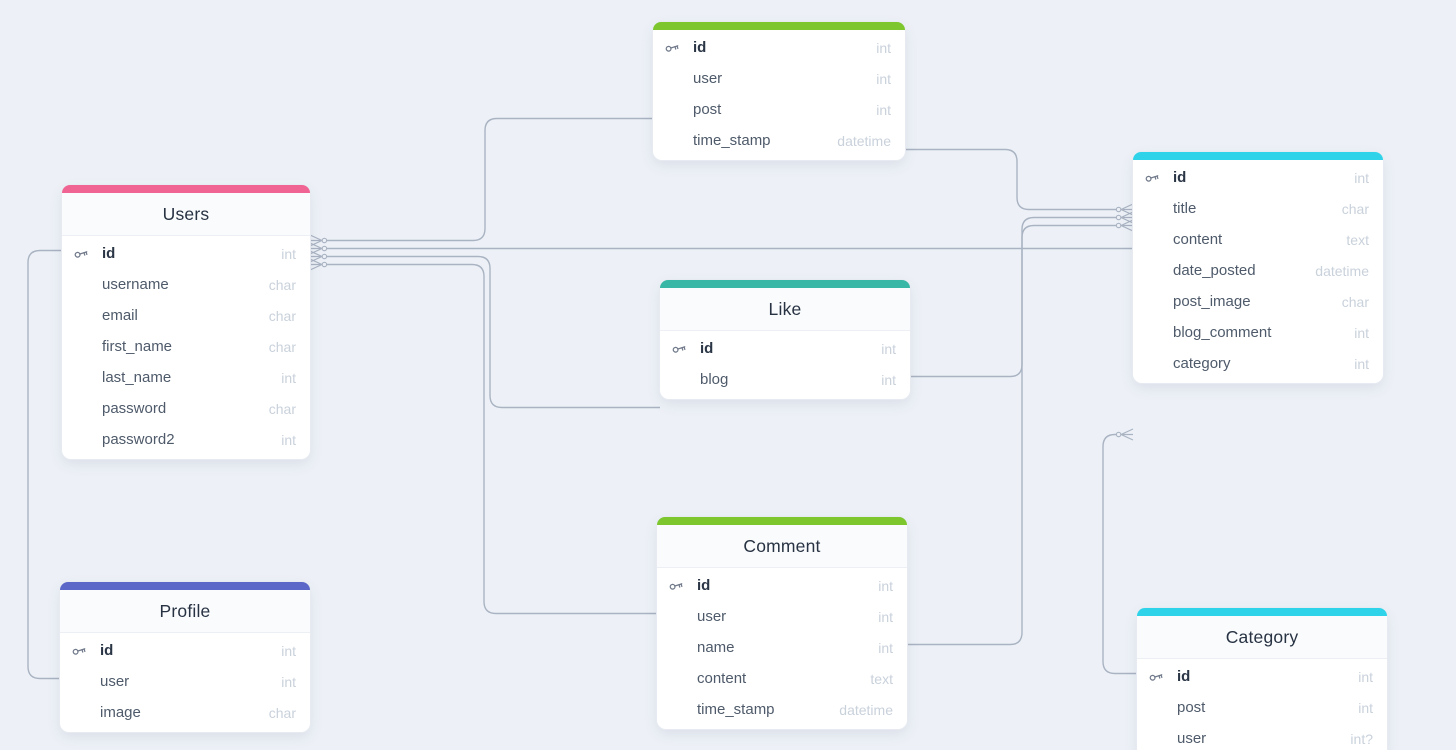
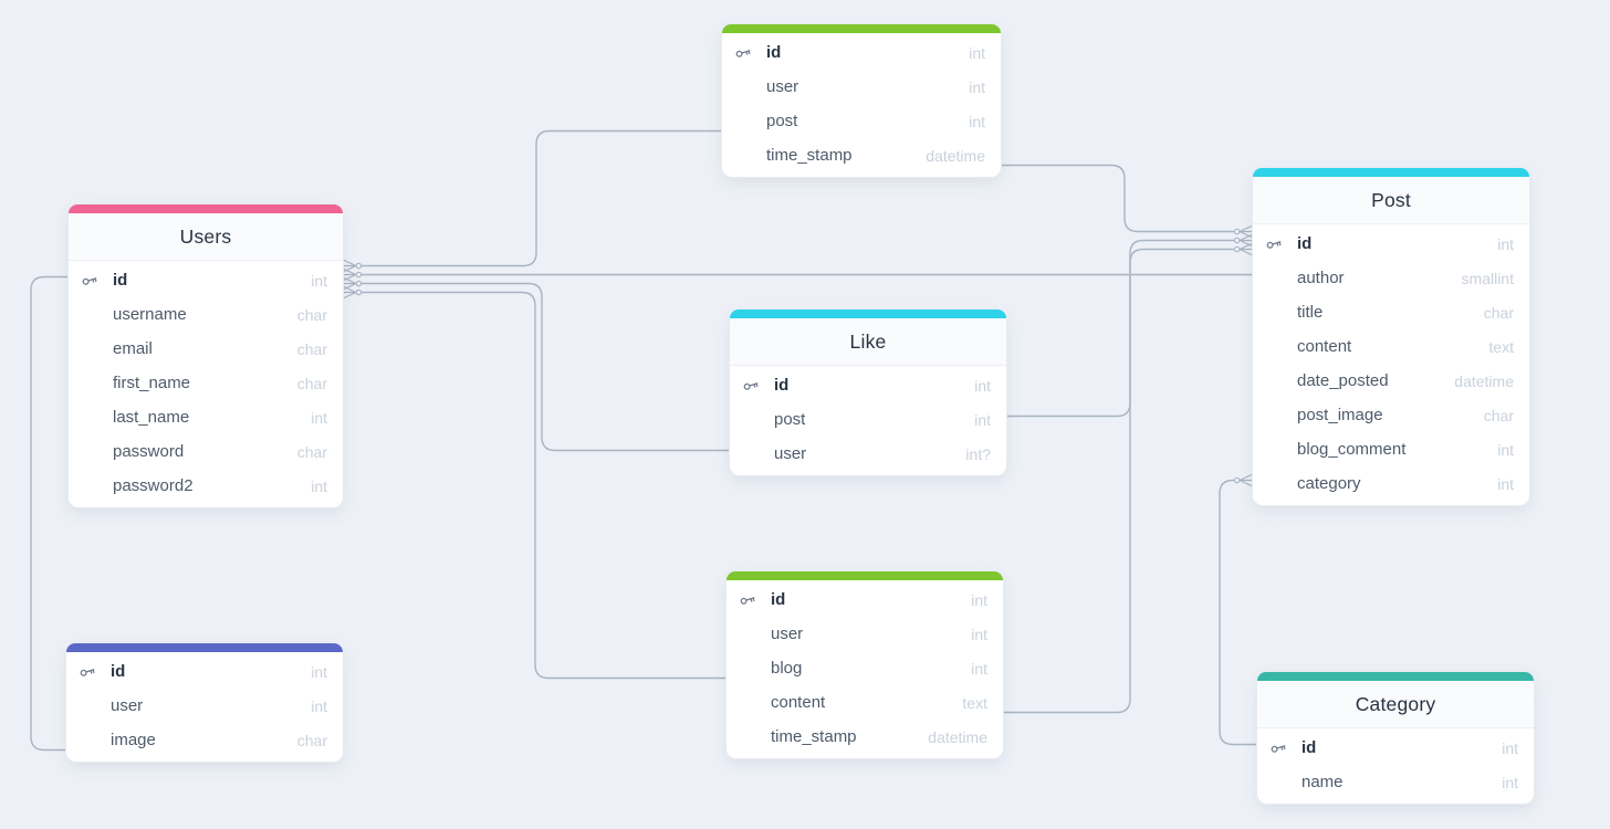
  id
  int
  user
  int
  post
  int
  time_stamp
  datetime
  Users
  id
  int
  username
  char
  email
  char
  first_name
  char
  last_name
  int
  password
  char
  password2
  int
- Category
+ Like
  id
  int
  post
  int
  user
  int?
- Comment
  id
  int
  user
  int
- name
+ blog
  int
  content
  text
  time_stamp
  datetime
+ Post
  id
  int
+ author
+ smallint
  title
  char
  content
  text
  date_posted
  datetime
  post_image
  char
  blog_comment
  int
  category
  int
- Profile
  id
  int
  user
  int
  image
  char
- Like
+ Category
  id
  int
- blog
+ name
  int
